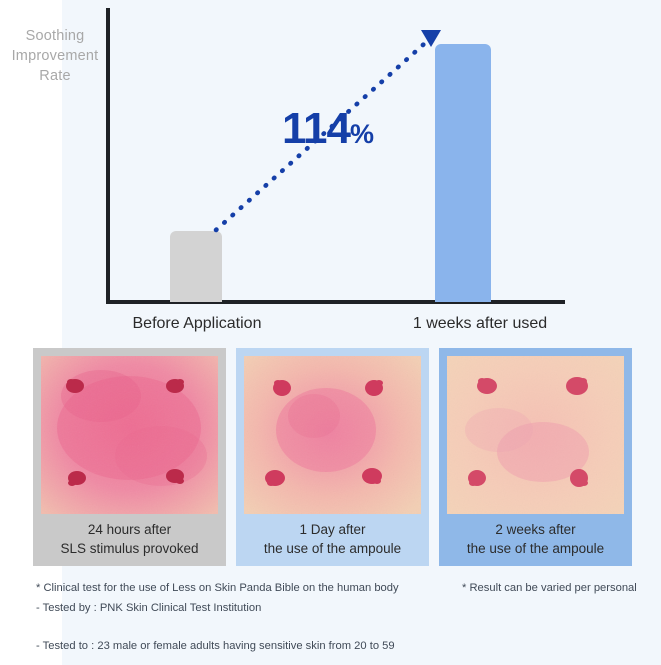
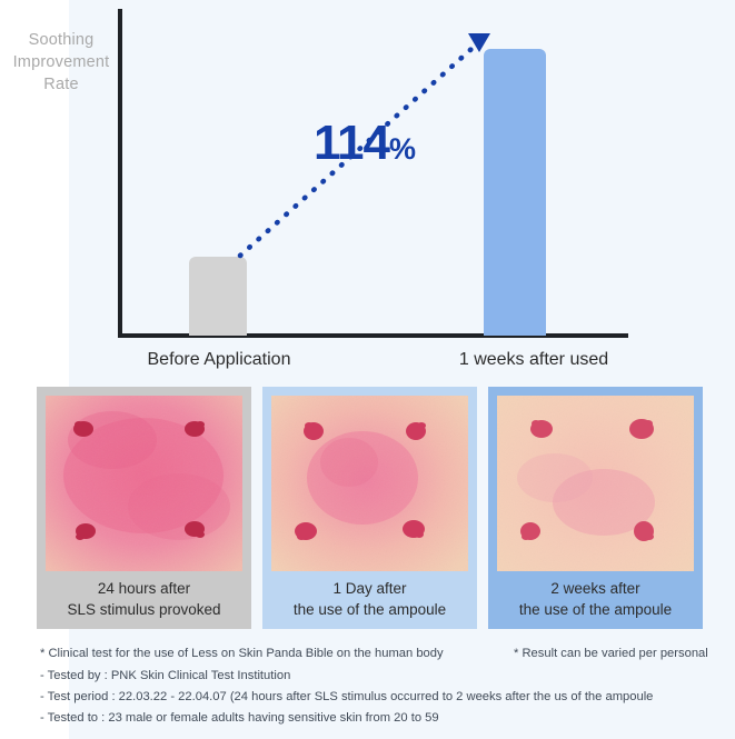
  Soothing
  Improvement
  Rate
  Before Application
  1 weeks after used
  114%
  24 hours after
  SLS stimulus provoked
  1 Day after
  the use of the ampoule
  2 weeks after
  the use of the ampoule
  * Clinical test for the use of Less on Skin Panda Bible on the human body
  - Tested by : PNK Skin Clinical Test Institution
+ - Test period : 22.03.22 - 22.04.07 (24 hours after SLS stimulus occurred to 2 weeks after the us of the ampoule
  - Tested to : 23 male or female adults having sensitive skin from 20 to 59
  * Result can be varied per personal
